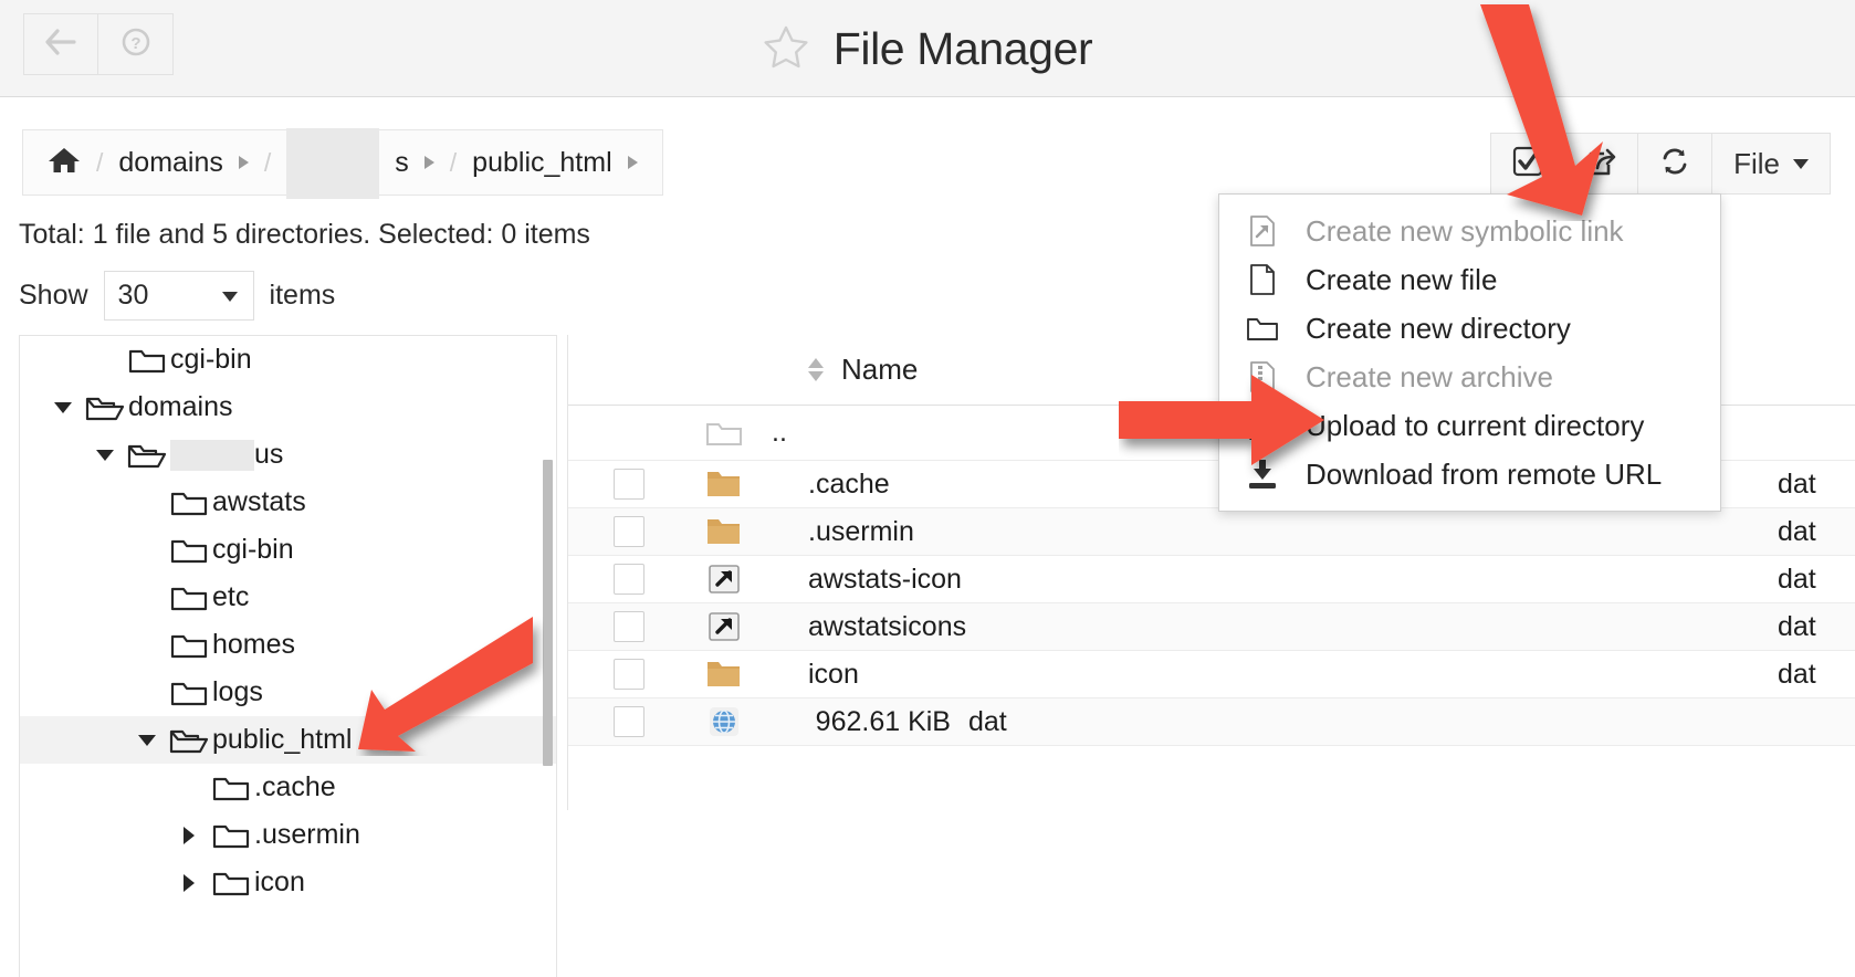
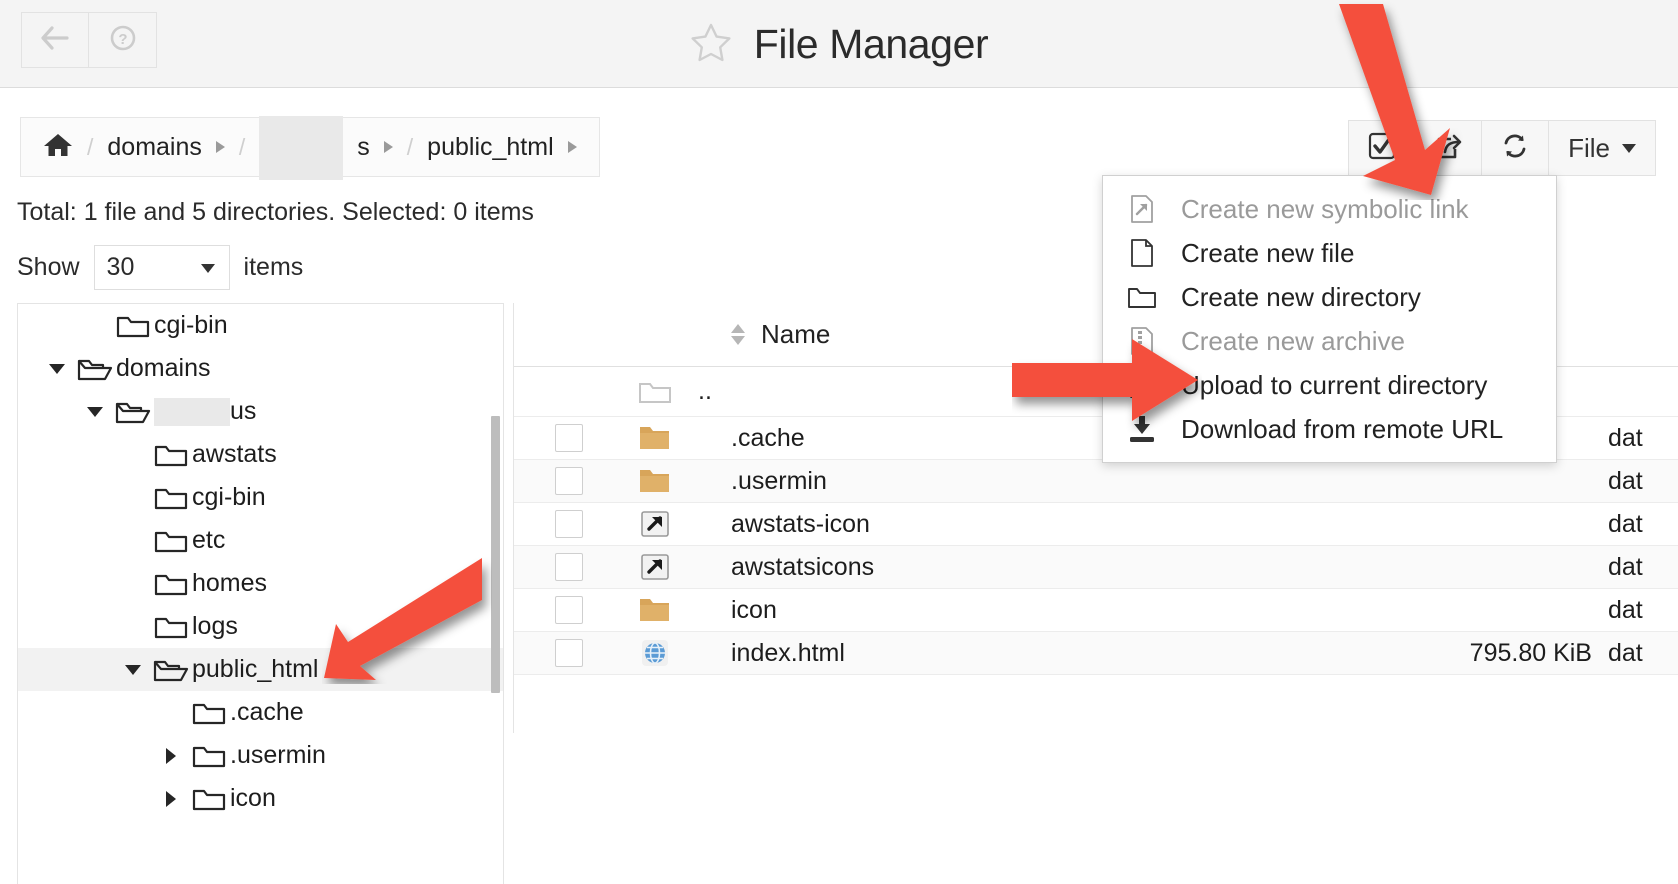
  ?
  File Manager
  /
  domains
  /
  s
  /
  public_html
  File
  Total: 1 file and 5 directories. Selected: 0 items
  Show
  30
  items
  cgi-bin
  domains
  us
  awstats
  cgi-bin
  etc
  homes
  logs
  public_html
  .cache
  .usermin
  icon
  Name
  ..
  .cache
  dat
  .usermin
  dat
  awstats-icon
  dat
  awstatsicons
  dat
  icon
  dat
+ index.html
- 962.61 KiB
+ 795.80 KiB
  dat
  Create new symbolic link
  Create new file
  Create new directory
  Create new archive
  pload to current directory
  Download from remote URL
